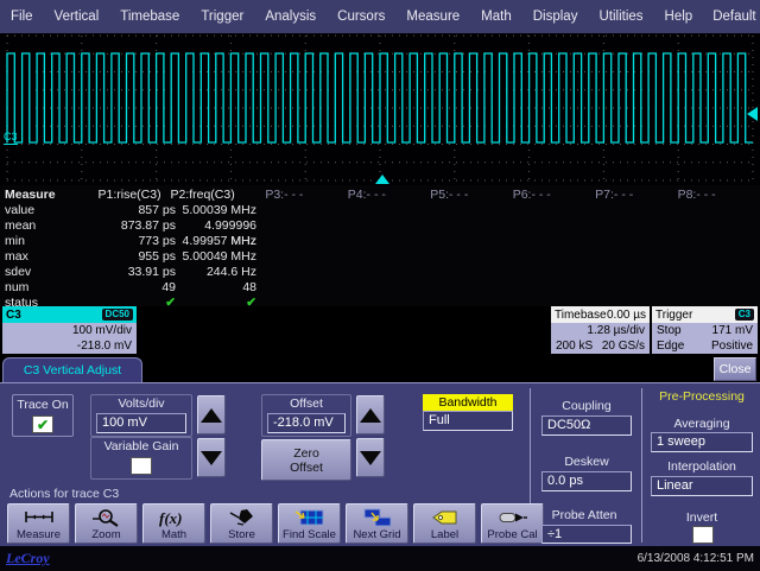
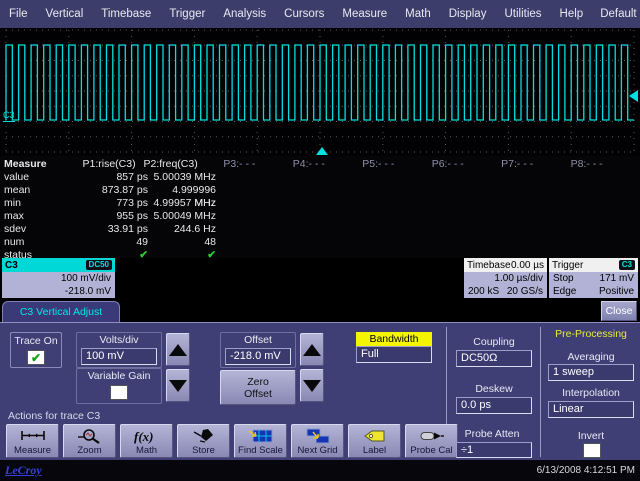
  File
  Vertical
  Timebase
  Trigger
  Analysis
  Cursors
  Measure
  Math
  Display
  Utilities
  Help
  Default
  C3
  Measure
  P1:rise(C3)
  P2:freq(C3)
  P3:- - -
  P4:- - -
  P5:- - -
  P6:- - -
  P7:- - -
  P8:- - -
  value
  857 ps
  5.00039 MHz
  mean
  873.87 ps
  4.999996 MHz
  min
  773 ps
  4.99957 MHz
  max
  955 ps
  5.00049 MHz
  sdev
  33.91 ps
  244.6 Hz
  num
  49
  48
  status
  ✔
  ✔
  C3
  DC50
  100 mV/div
  -218.0 mV
  Timebase
  0.00 µs
- 1.28 µs/div
+ 1.00 µs/div
  200 kS
  20 GS/s
  Trigger
  C3
  Stop
  171 mV
  Edge
  Positive
  C3 Vertical Adjust
  Close
  Trace On
  ✔
  Volts/div
  100 mV
  Variable Gain
  Offset
  -218.0 mV
  Zero Offset
  Bandwidth
  Full
  Coupling
  DC50Ω
  Deskew
  0.0 ps
  Pre-Processing
  Averaging
  1 sweep
  Interpolation
  Linear
  Actions for trace C3
  Measure
  Zoom
  f(x)
  Math
  Store
  Find Scale
  Next Grid
  Label
  Probe Cal
  Probe Atten
  ÷1
  Invert
  LeCroy
  6/13/2008 4:12:51 PM
